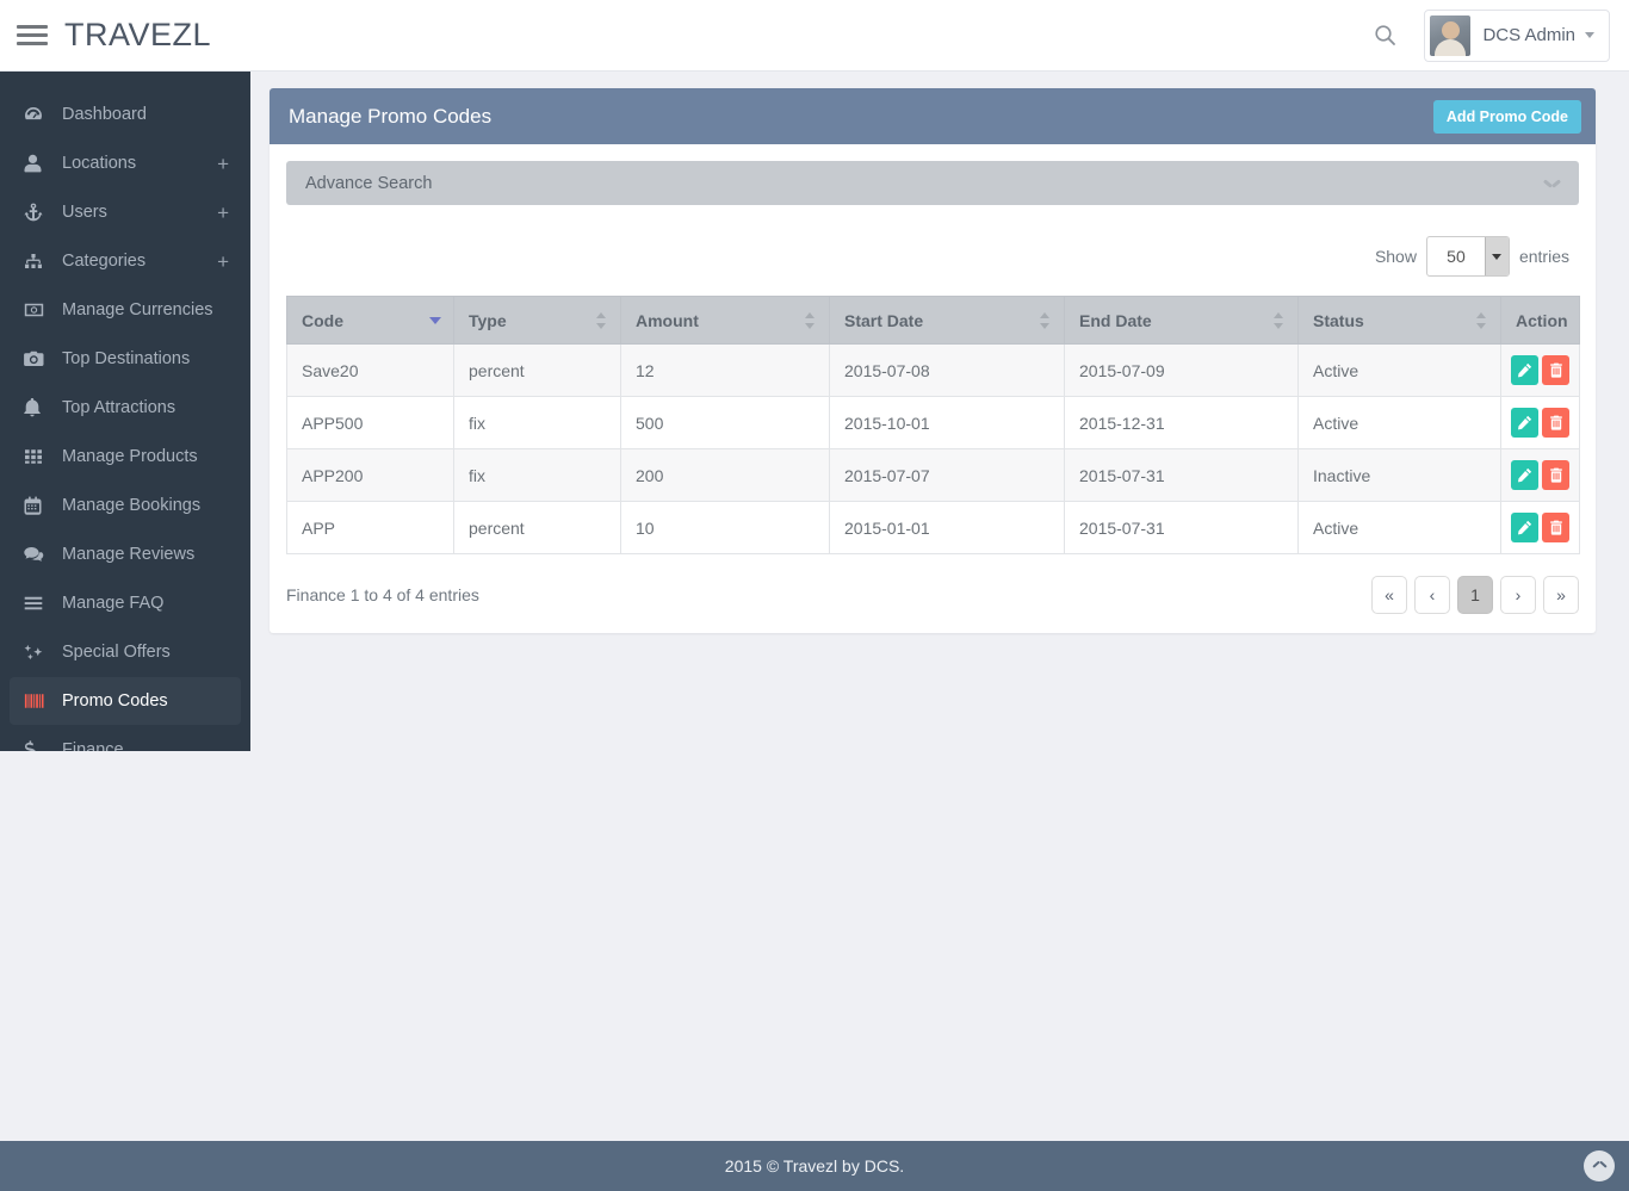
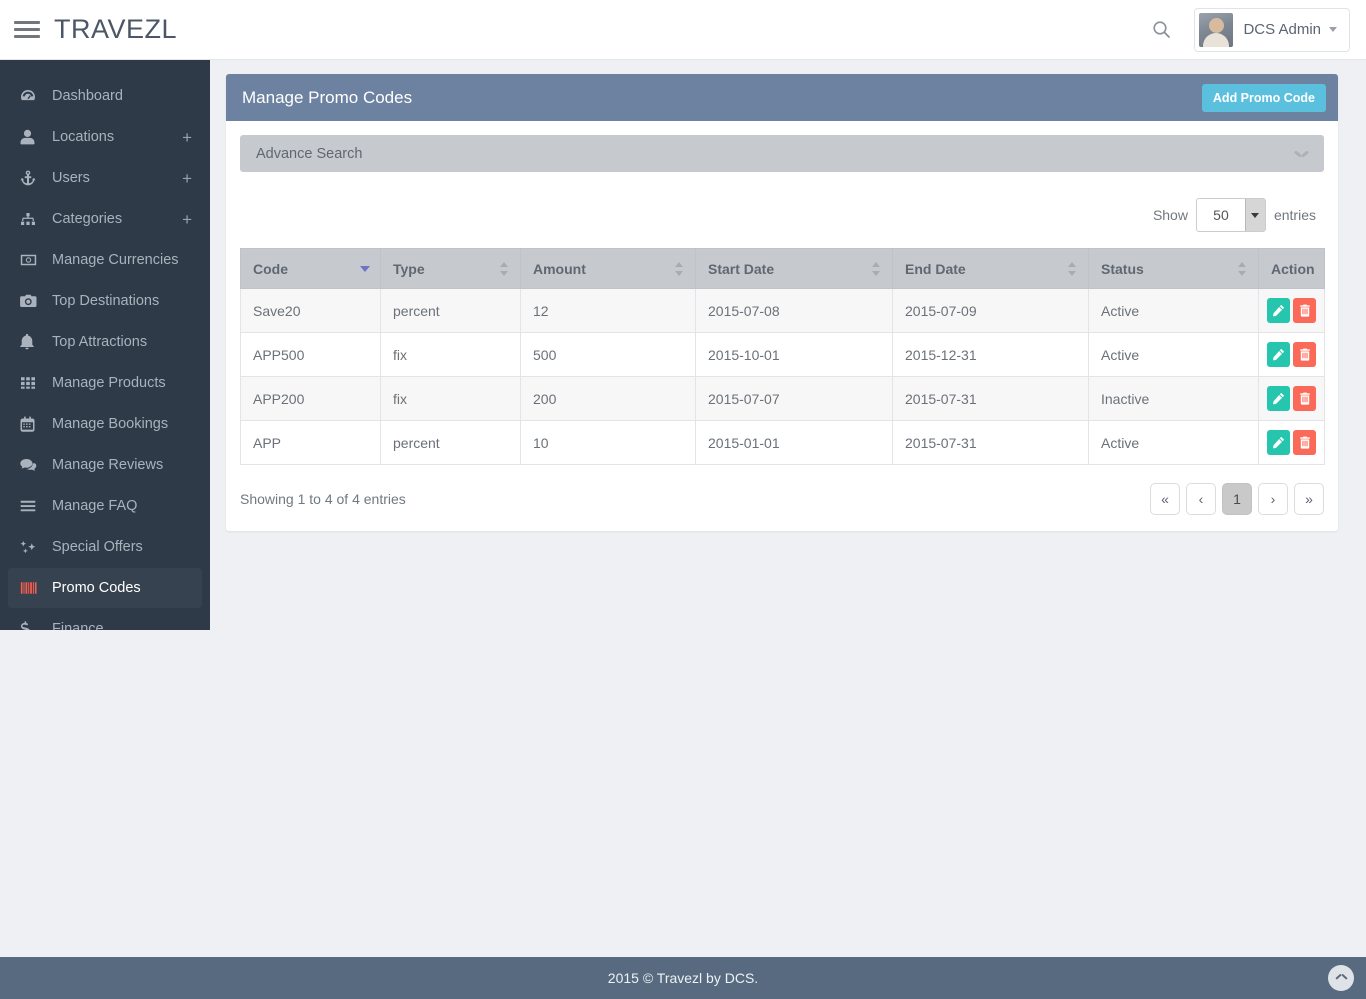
  TRAVEZL
  DCS Admin
  Dashboard
  Locations
  +
  Users
  +
  Categories
  +
  Manage Currencies
  Top Destinations
  Top Attractions
  Manage Products
  Manage Bookings
  Manage Reviews
  Manage FAQ
  Special Offers
  Promo Codes
  Finance
  Manage Promo Codes
  Add Promo Code
  Advance Search
  Show
  50
  entries
  Code	Type	Amount	Start Date	End Date	Status	Action
  Save20	percent	12	2015-07-08	2015-07-09	Active
  APP500	fix	500	2015-10-01	2015-12-31	Active
  APP200	fix	200	2015-07-07	2015-07-31	Inactive
  APP	percent	10	2015-01-01	2015-07-31	Active
- Finance 1 to 4 of 4 entries
+ Showing 1 to 4 of 4 entries
  «
  ‹
  1
  ›
  »
  2015 © Travezl by DCS.
